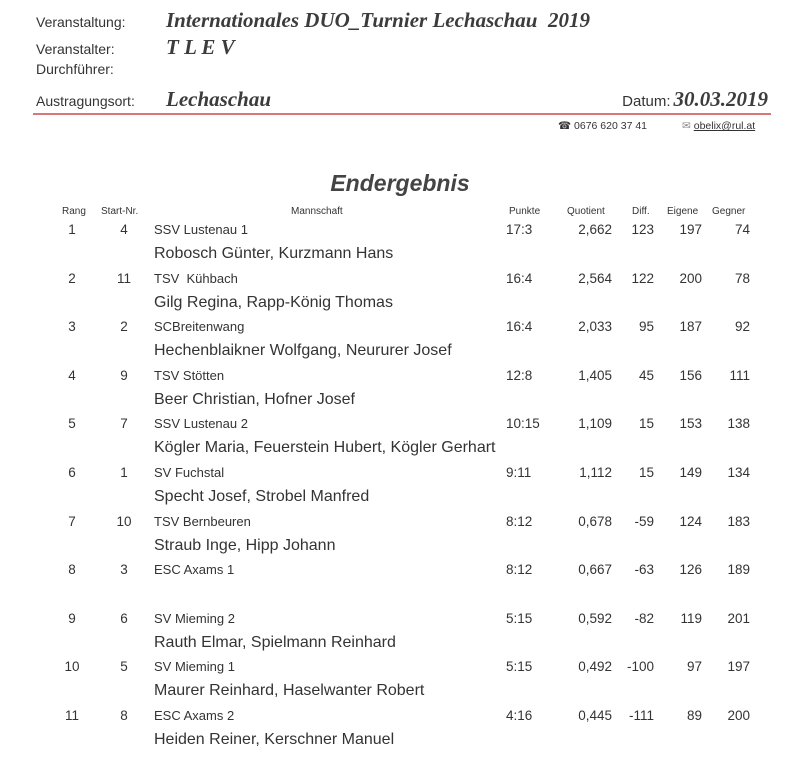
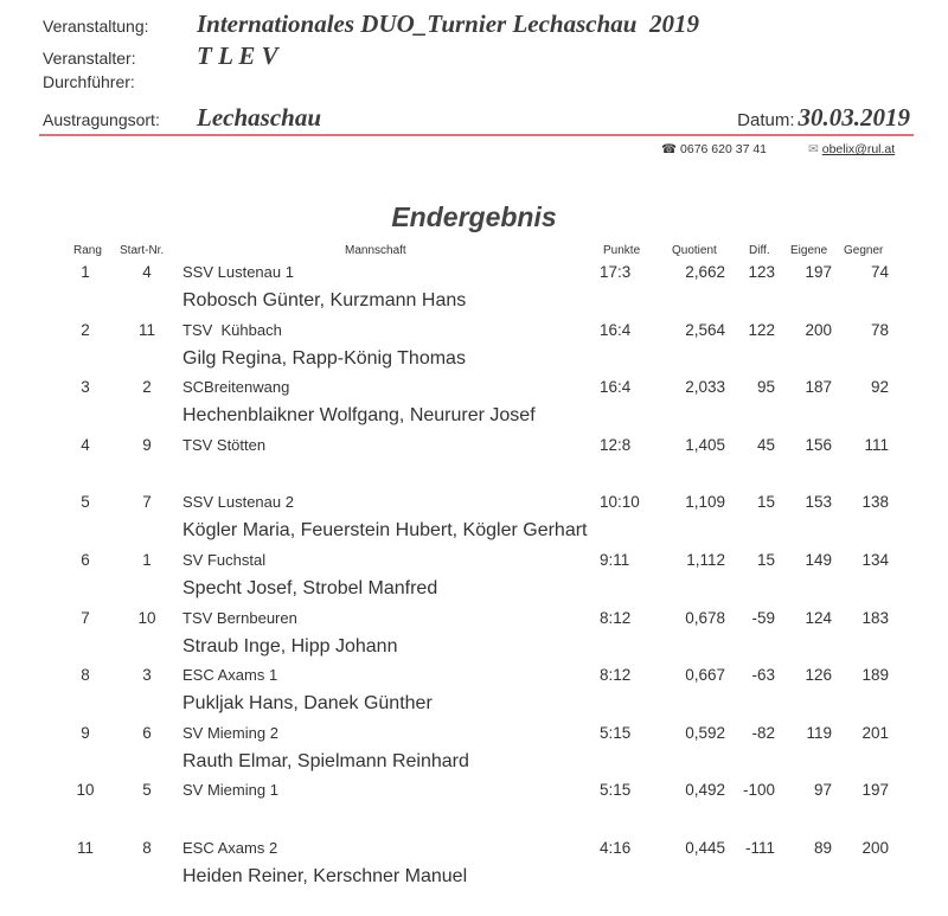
  Veranstaltung:
  Internationales DUO_Turnier Lechaschau 2019
  Veranstalter:
  T L E V
  Durchführer:
  Austragungsort:
  Lechaschau
  Datum:
  30.03.2019
  ☎ 0676 620 37 41
  ✉ obelix@rul.at
  Endergebnis
  Rang
  Start-Nr.
  Mannschaft
  Punkte
  Quotient
  Diff.
  Eigene
  Gegner
  1
  4
  SSV Lustenau 1
  17:3
  2,662
  123
  197
  74
  Robosch Günter, Kurzmann Hans
  2
  11
  TSV Kühbach
  16:4
  2,564
  122
  200
  78
  Gilg Regina, Rapp-König Thomas
  3
  2
  SCBreitenwang
  16:4
  2,033
  95
  187
  92
  Hechenblaikner Wolfgang, Neururer Josef
  4
  9
  TSV Stötten
  12:8
  1,405
  45
  156
  111
- Beer Christian, Hofner Josef
  5
  7
  SSV Lustenau 2
- 10:15
+ 10:10
  1,109
  15
  153
  138
  Kögler Maria, Feuerstein Hubert, Kögler Gerhart
  6
  1
  SV Fuchstal
  9:11
  1,112
  15
  149
  134
  Specht Josef, Strobel Manfred
  7
  10
  TSV Bernbeuren
  8:12
  0,678
  -59
  124
  183
  Straub Inge, Hipp Johann
  8
  3
  ESC Axams 1
  8:12
  0,667
  -63
  126
  189
+ Pukljak Hans, Danek Günther
  9
  6
  SV Mieming 2
  5:15
  0,592
  -82
  119
  201
  Rauth Elmar, Spielmann Reinhard
  10
  5
  SV Mieming 1
  5:15
  0,492
  -100
  97
  197
- Maurer Reinhard, Haselwanter Robert
  11
  8
  ESC Axams 2
  4:16
  0,445
  -111
  89
  200
  Heiden Reiner, Kerschner Manuel
